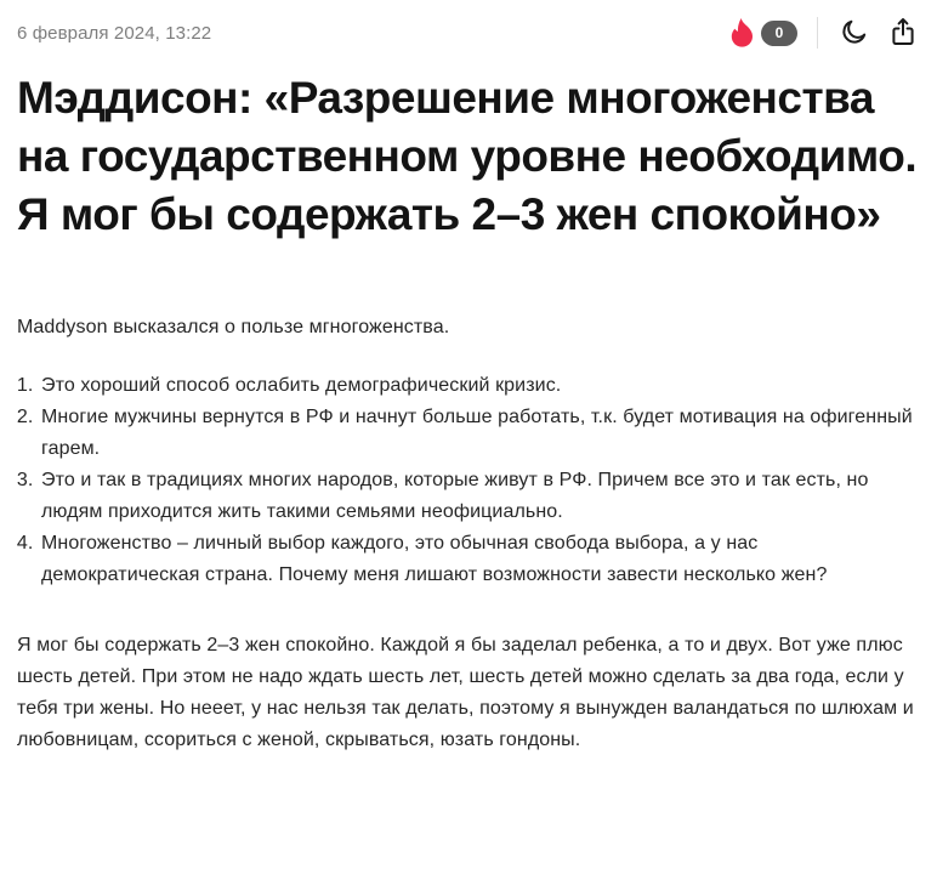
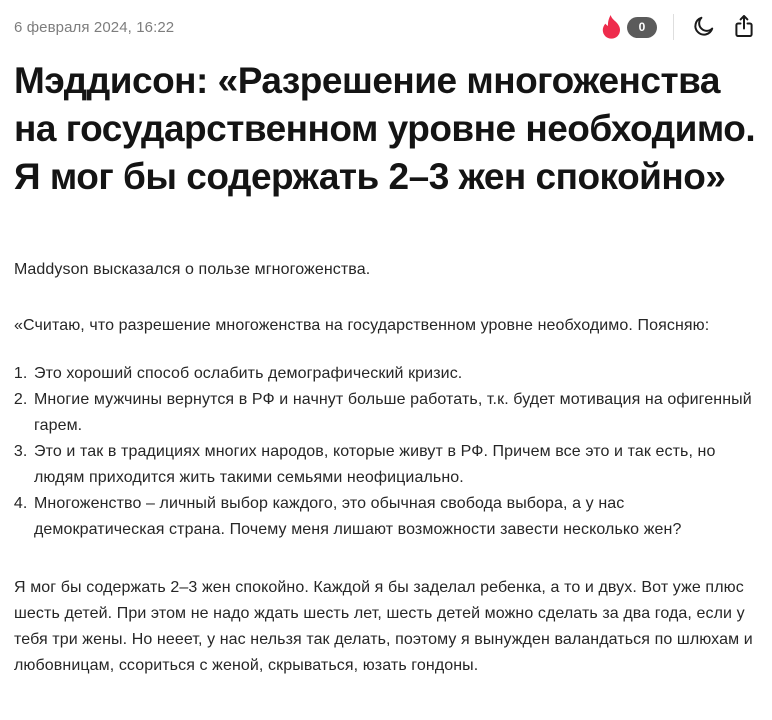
- 6 февраля 2024, 13:22
+ 6 февраля 2024, 16:22
  0
  Мэддисон: «Разрешение многоженства на государственном уровне необходимо. Я мог бы содержать 2–3 жен спокойно»
  Maddyson высказался о пользе мгногоженства.
+ «Считаю, что разрешение многоженства на государственном уровне необходимо. Поясняю:
  Это хороший способ ослабить демографический кризис.
  Многие мужчины вернутся в РФ и начнут больше работать, т.к. будет мотивация на офигенный гарем.
  Это и так в традициях многих народов, которые живут в РФ. Причем все это и так есть, но людям приходится жить такими семьями неофициально.
  Многоженство – личный выбор каждого, это обычная свобода выбора, а у нас демократическая страна. Почему меня лишают возможности завести несколько жен?
  Я мог бы содержать 2–3 жен спокойно. Каждой я бы заделал ребенка, а то и двух. Вот уже плюс шесть детей. При этом не надо ждать шесть лет, шесть детей можно сделать за два года, если у тебя три жены. Но нееет, у нас нельзя так делать, поэтому я вынужден валандаться по шлюхам и любовницам, ссориться с женой, скрываться, юзать гондоны.
